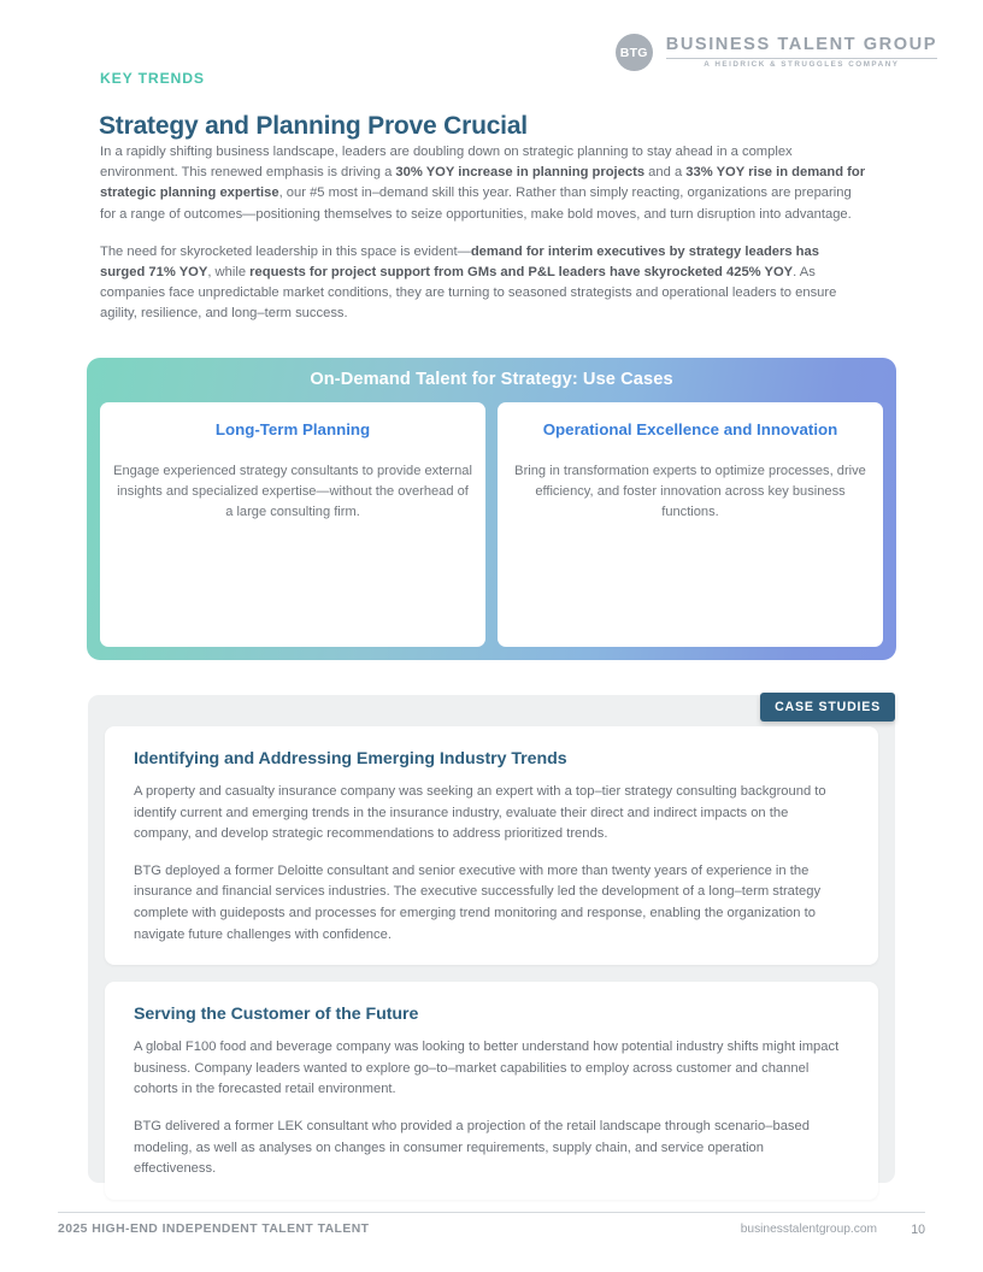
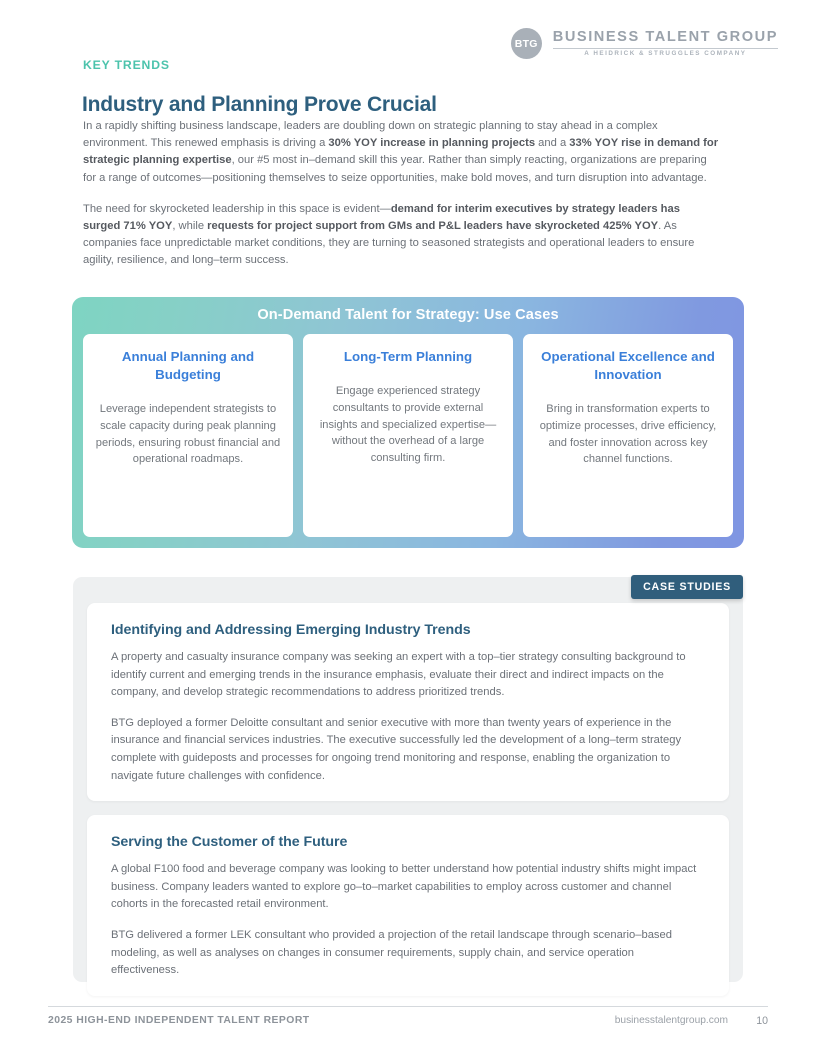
  BTG
  BUSINESS TALENT GROUP
  KEY TRENDS
- Strategy and Planning Prove Crucial
+ Industry and Planning Prove Crucial
  In a rapidly shifting business landscape, leaders are doubling down on strategic planning to stay ahead in a complex environment. This renewed emphasis is driving a 30% YOY increase in planning projects and a 33% YOY rise in demand for strategic planning expertise, our #5 most in–demand skill this year. Rather than simply reacting, organizations are preparing for a range of outcomes—positioning themselves to seize opportunities, make bold moves, and turn disruption into advantage.
  The need for skyrocketed leadership in this space is evident—demand for interim executives by strategy leaders has surged 71% YOY, while requests for project support from GMs and P&L leaders have skyrocketed 425% YOY. As companies face unpredictable market conditions, they are turning to seasoned strategists and operational leaders to ensure agility, resilience, and long–term success.
  On-Demand Talent for Strategy: Use Cases
+ Annual Planning and Budgeting
+ Leverage independent strategists to scale capacity during peak planning periods, ensuring robust financial and operational roadmaps.
  Long-Term Planning
  Engage experienced strategy consultants to provide external insights and specialized expertise—without the overhead of a large consulting firm.
  Operational Excellence and Innovation
- Bring in transformation experts to optimize processes, drive efficiency, and foster innovation across key business functions.
+ Bring in transformation experts to optimize processes, drive efficiency, and foster innovation across key channel functions.
  CASE STUDIES
  Identifying and Addressing Emerging Industry Trends
- A property and casualty insurance company was seeking an expert with a top–tier strategy consulting background to identify current and emerging trends in the insurance industry, evaluate their direct and indirect impacts on the company, and develop strategic recommendations to address prioritized trends.
+ A property and casualty insurance company was seeking an expert with a top–tier strategy consulting background to identify current and emerging trends in the insurance emphasis, evaluate their direct and indirect impacts on the company, and develop strategic recommendations to address prioritized trends.
- BTG deployed a former Deloitte consultant and senior executive with more than twenty years of experience in the insurance and financial services industries. The executive successfully led the development of a long–term strategy complete with guideposts and processes for emerging trend monitoring and response, enabling the organization to navigate future challenges with confidence.
+ BTG deployed a former Deloitte consultant and senior executive with more than twenty years of experience in the insurance and financial services industries. The executive successfully led the development of a long–term strategy complete with guideposts and processes for ongoing trend monitoring and response, enabling the organization to navigate future challenges with confidence.
  Serving the Customer of the Future
  A global F100 food and beverage company was looking to better understand how potential industry shifts might impact business. Company leaders wanted to explore go–to–market capabilities to employ across customer and channel cohorts in the forecasted retail environment.
  BTG delivered a former LEK consultant who provided a projection of the retail landscape through scenario–based modeling, as well as analyses on changes in consumer requirements, supply chain, and service operation effectiveness.
- 2025 HIGH-END INDEPENDENT TALENT TALENT
+ 2025 HIGH-END INDEPENDENT TALENT REPORT
  businesstalentgroup.com
  10
